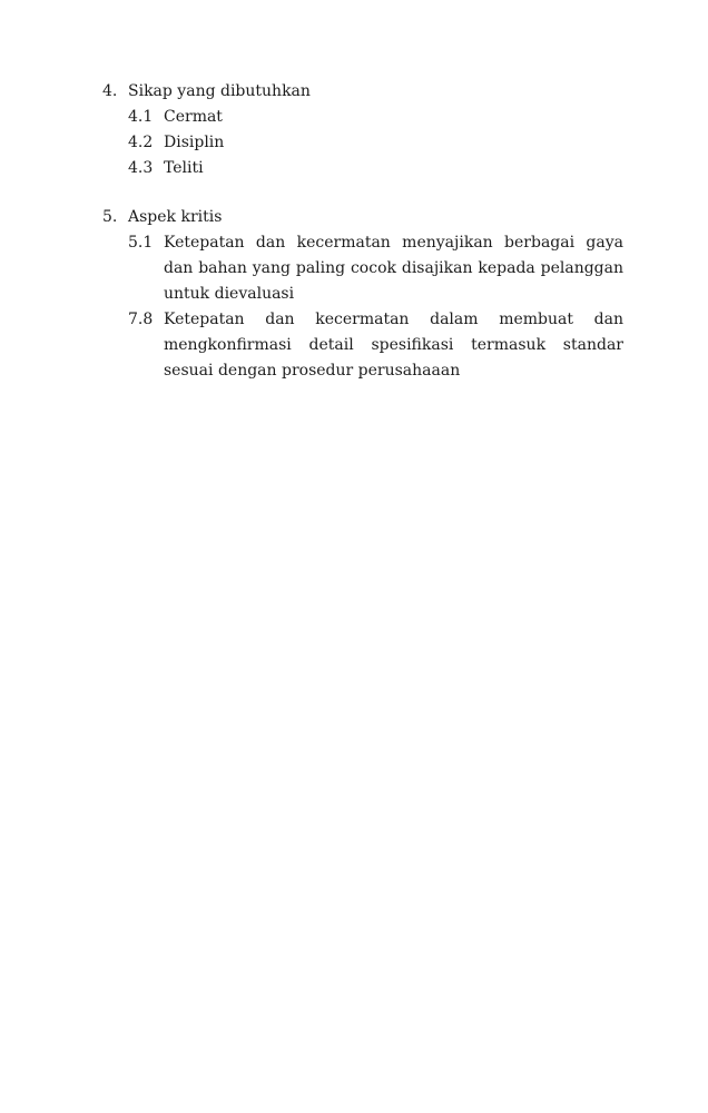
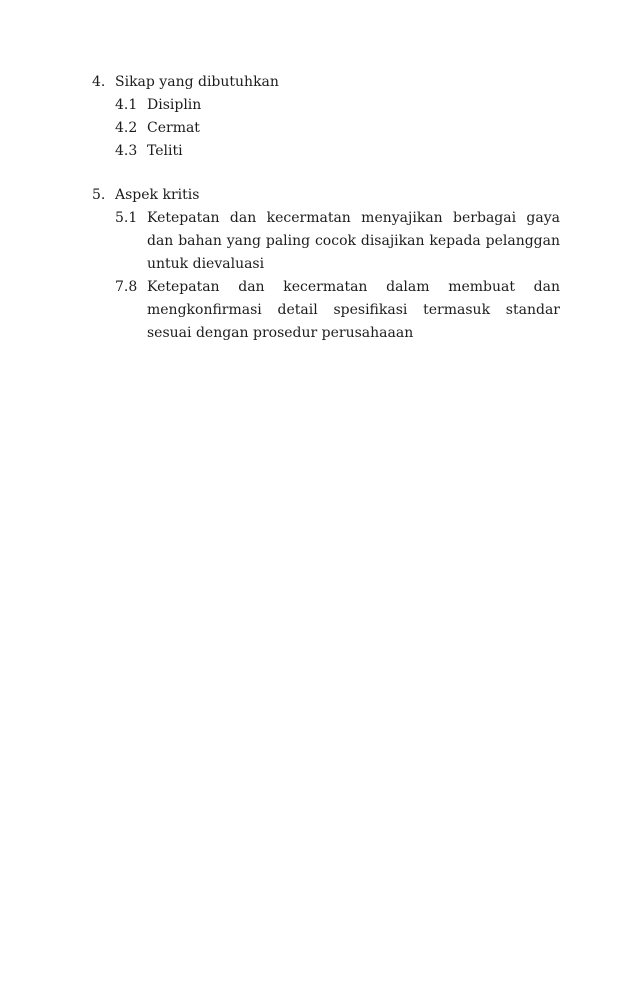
  4.
  Sikap yang dibutuhkan
  4.1
- Cermat
+ Disiplin
  4.2
- Disiplin
+ Cermat
  4.3
  Teliti
  5.
  Aspek kritis
  5.1
  Ketepatan dan kecermatan menyajikan berbagai gaya dan bahan yang paling cocok disajikan kepada pelanggan untuk dievaluasi
  7.8
  Ketepatan dan kecermatan dalam membuat dan mengkonfirmasi detail spesifikasi termasuk standar sesuai dengan prosedur perusahaaan
